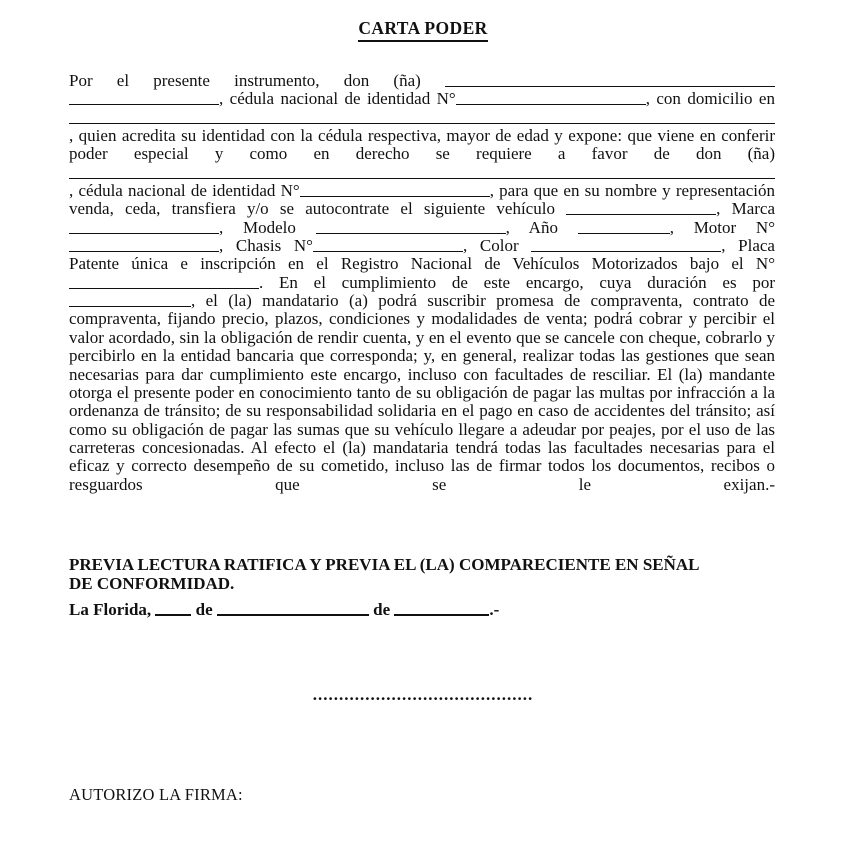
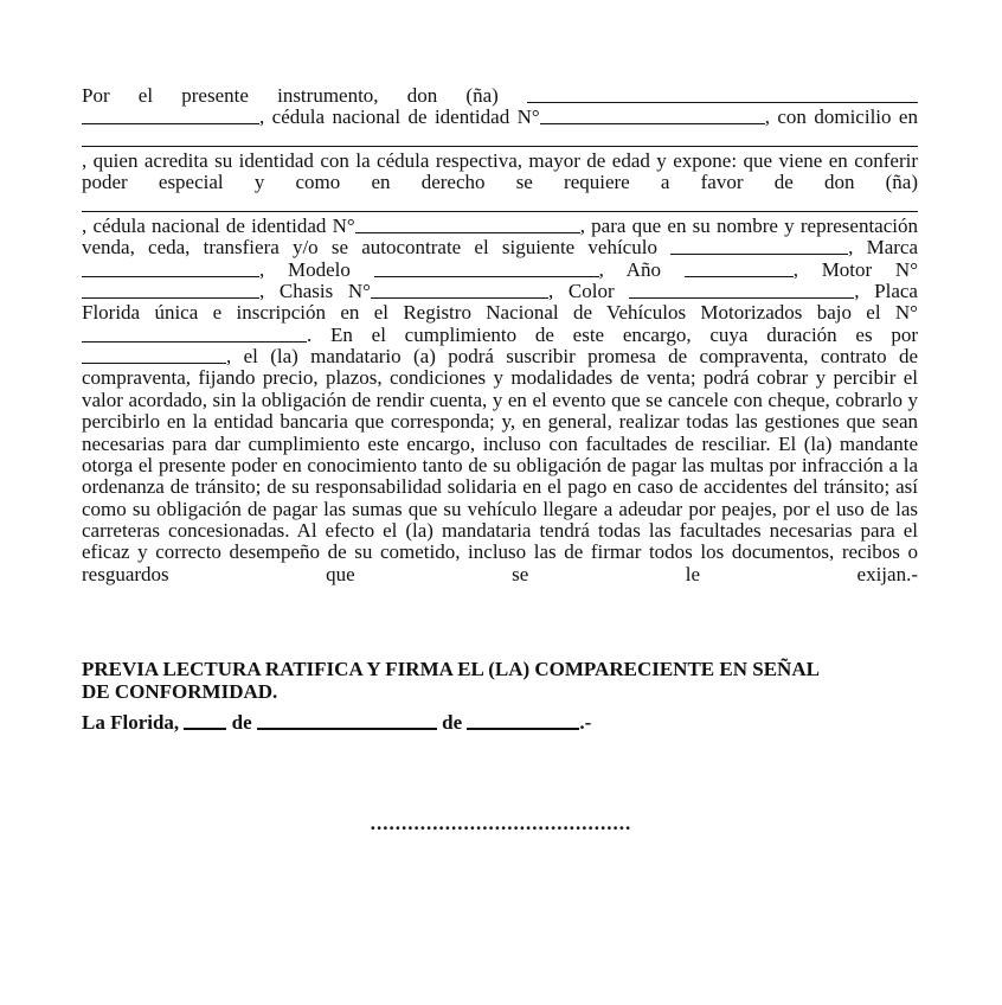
- CARTA PODER
- Por el presente instrumento, don (ña) , cédula nacional de identidad N° , con domicilio en , quien acredita su identidad con la cédula respectiva, mayor de edad y expone: que viene en conferir poder especial y como en derecho se requiere a favor de don (ña) , cédula nacional de identidad N° , para que en su nombre y representación venda, ceda, transfiera y/o se autocontrate el siguiente vehículo , Marca , Modelo , Año , Motor N°, Chasis N° , Color , Placa Patente única e inscripción en el Registro Nacional de Vehículos Motorizados bajo el N°. En el cumplimiento de este encargo, cuya duración es por , el (la) mandatario (a) podrá suscribir promesa de compraventa, contrato de compraventa, fijando precio, plazos, condiciones y modalidades de venta; podrá cobrar y percibir el valor acordado, sin la obligación de rendir cuenta, y en el evento que se cancele con cheque, cobrarlo y percibirlo en la entidad bancaria que corresponda; y, en general, realizar todas las gestiones que sean necesarias para dar cumplimiento este encargo, incluso con facultades de resciliar. El (la) mandante otorga el presente poder en conocimiento tanto de su obligación de pagar las multas por infracción a la ordenanza de tránsito; de su responsabilidad solidaria en el pago en caso de accidentes del tránsito; así como su obligación de pagar las sumas que su vehículo llegare a adeudar por peajes, por el uso de las carreteras concesionadas. Al efecto el (la) mandataria tendrá todas las facultades necesarias para el eficaz y correcto desempeño de su cometido, incluso las de firmar todos los documentos, recibos o resguardos que se le exijan.-
+ Por el presente instrumento, don (ña) , cédula nacional de identidad N° , con domicilio en , quien acredita su identidad con la cédula respectiva, mayor de edad y expone: que viene en conferir poder especial y como en derecho se requiere a favor de don (ña) , cédula nacional de identidad N° , para que en su nombre y representación venda, ceda, transfiera y/o se autocontrate el siguiente vehículo , Marca , Modelo , Año , Motor N°, Chasis N° , Color , Placa Florida única e inscripción en el Registro Nacional de Vehículos Motorizados bajo el N°. En el cumplimiento de este encargo, cuya duración es por , el (la) mandatario (a) podrá suscribir promesa de compraventa, contrato de compraventa, fijando precio, plazos, condiciones y modalidades de venta; podrá cobrar y percibir el valor acordado, sin la obligación de rendir cuenta, y en el evento que se cancele con cheque, cobrarlo y percibirlo en la entidad bancaria que corresponda; y, en general, realizar todas las gestiones que sean necesarias para dar cumplimiento este encargo, incluso con facultades de resciliar. El (la) mandante otorga el presente poder en conocimiento tanto de su obligación de pagar las multas por infracción a la ordenanza de tránsito; de su responsabilidad solidaria en el pago en caso de accidentes del tránsito; así como su obligación de pagar las sumas que su vehículo llegare a adeudar por peajes, por el uso de las carreteras concesionadas. Al efecto el (la) mandataria tendrá todas las facultades necesarias para el eficaz y correcto desempeño de su cometido, incluso las de firmar todos los documentos, recibos o resguardos que se le exijan.-
- PREVIA LECTURA RATIFICA Y PREVIA EL (LA) COMPARECIENTE EN SEÑAL
+ PREVIA LECTURA RATIFICA Y FIRMA EL (LA) COMPARECIENTE EN SEÑAL
  DE CONFORMIDAD.
  La Florida, de de .-
  ..........................................
- AUTORIZO LA FIRMA:
